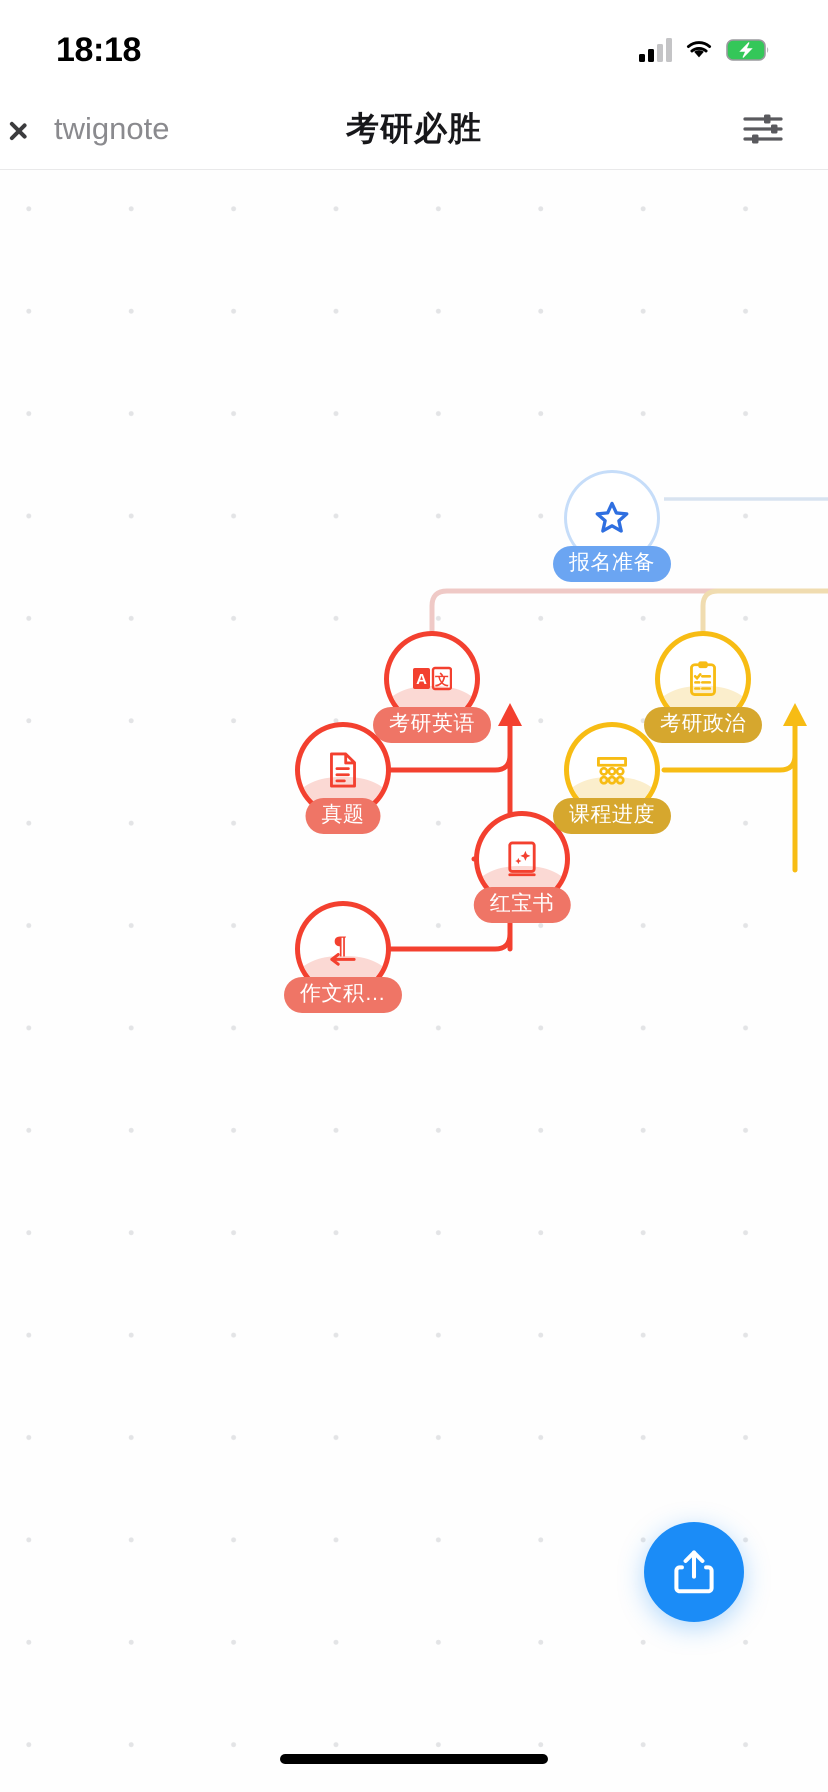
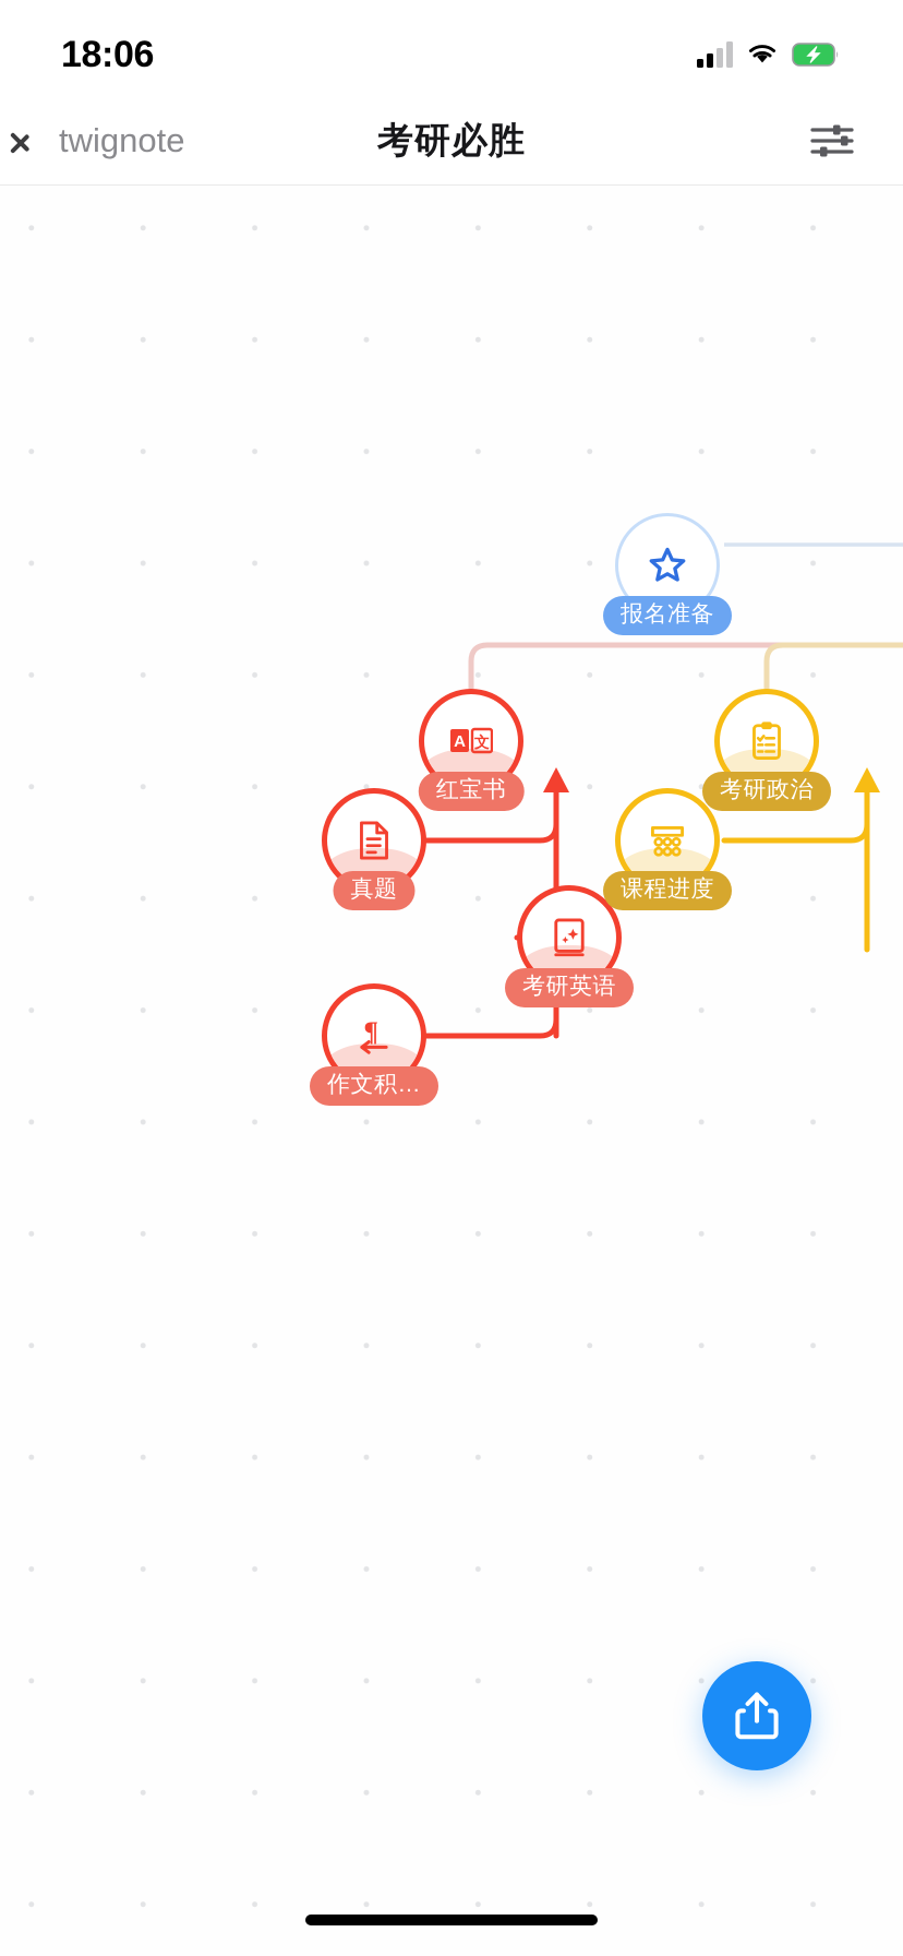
- 18:18
+ 18:06
  twignote
  考研必胜
  报名准备
  A
  文
- 考研英语
+ 红宝书
  真题
- 红宝书
+ 考研英语
  ¶
  作文积…
  考研政治
  课程进度
